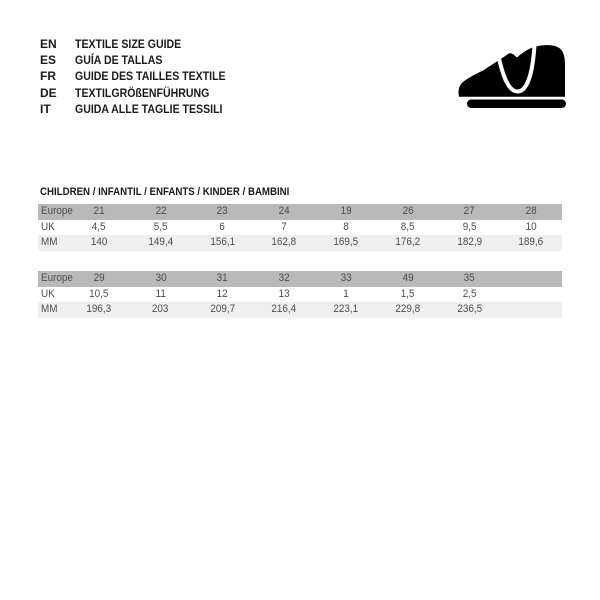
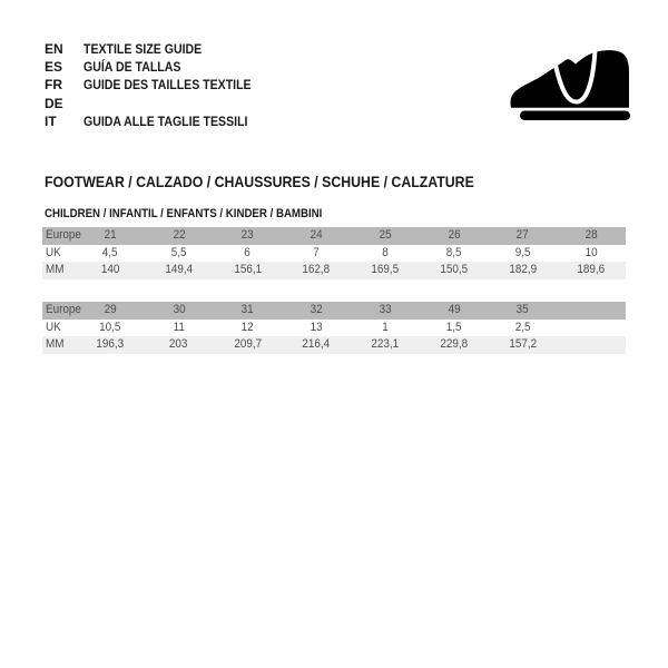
  EN
  TEXTILE SIZE GUIDE
  ES
  GUÍA DE TALLAS
  FR
  GUIDE DES TAILLES TEXTILE
  DE
- TEXTILGRÖßENFÜHRUNG
  IT
  GUIDA ALLE TAGLIE TESSILI
+ FOOTWEAR / CALZADO / CHAUSSURES / SCHUHE / CALZATURE
  CHILDREN / INFANTIL / ENFANTS / KINDER / BAMBINI
- Europe	21	22	23	24	19	26	27	28
+ Europe	21	22	23	24	25	26	27	28
  UK	4,5	5,5	6	7	8	8,5	9,5	10
- MM	140	149,4	156,1	162,8	169,5	176,2	182,9	189,6
+ MM	140	149,4	156,1	162,8	169,5	150,5	182,9	189,6
  Europe	29	30	31	32	33	49	35
  UK	10,5	11	12	13	1	1,5	2,5
- MM	196,3	203	209,7	216,4	223,1	229,8	236,5
+ MM	196,3	203	209,7	216,4	223,1	229,8	157,2
